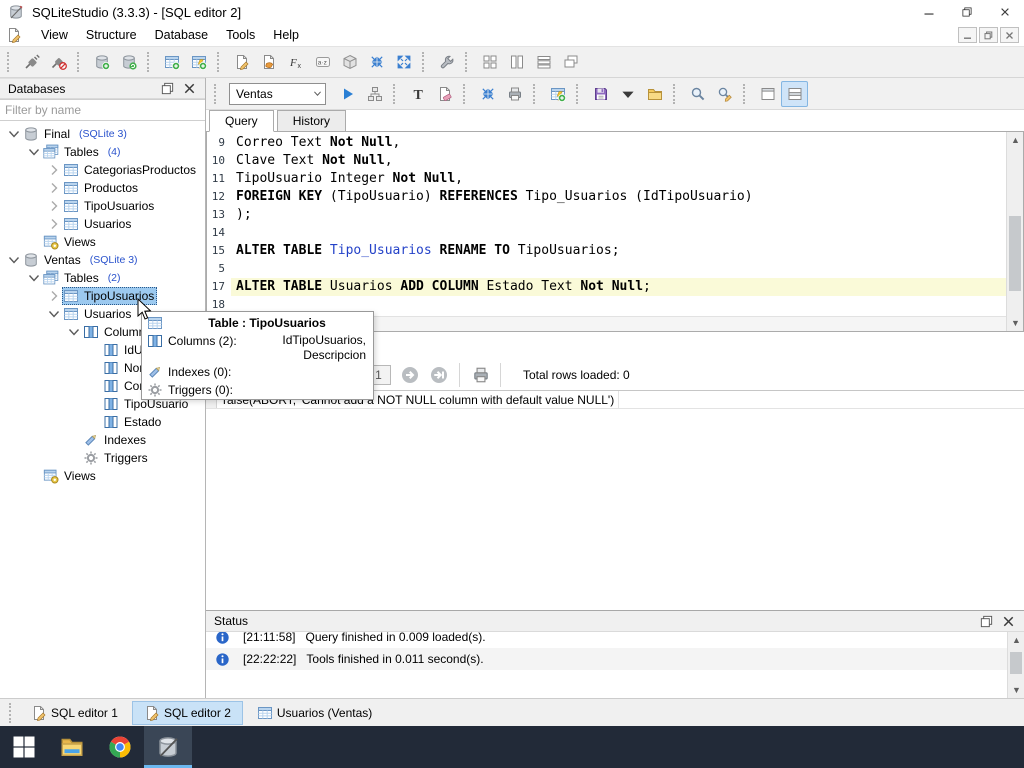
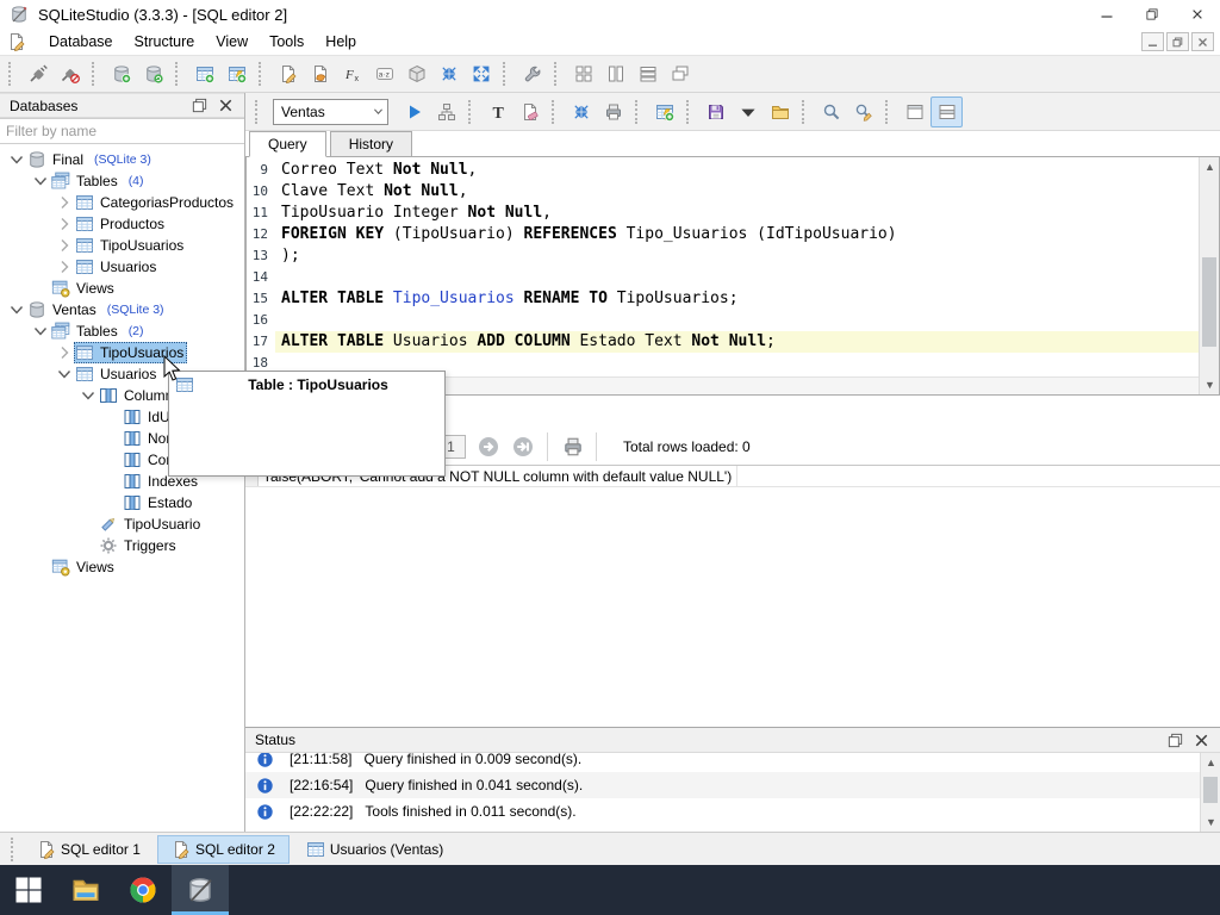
  SQLiteStudio (3.3.3) - [SQL editor 2]
- View
+ Database
  Structure
- Database
+ View
  Tools
  Help
  F
  Databases
  Filter by name
  Final
  (SQLite 3)
  Tables
  (4)
  CategoriasProductos
  Productos
  TipoUsuarios
  Usuarios
  Views
  Ventas
  (SQLite 3)
  Tables
  (2)
  TipoUsuarios
  Usuarios
  Colum
- TipoUsuario
+ Indexes
  Estado
- Indexes
+ TipoUsuario
  Triggers
  Views
  Ventas
  T
  Query
  History
  9
  Correo Text Not Null,
  10
  Clave Text Not Null,
  11
  TipoUsuario Integer Not Null,
  12
  FOREIGN KEY (TipoUsuario) REFERENCES Tipo_Usuarios (IdTipoUsuario)
  13
  );
  14
  15
  ALTER TABLE Tipo_Usuarios RENAME TO TipoUsuarios;
- 5
+ 16
  17
  ALTER TABLE Usuarios ADD COLUMN Estado Text Not Null;
  18
  ▲
  ▼
  1
  Total rows loaded: 0
  Status
  [21:11:58]
- Query finished in 0.009 loaded(s).
+ Query finished in 0.009 second(s).
+ [22:16:54]
+ Query finished in 0.041 second(s).
  [22:22:22]
  Tools finished in 0.011 second(s).
  ▲
  ▼
  SQL editor 1
  SQL editor 2
  Usuarios (Ventas)
  Table : TipoUsuarios
- Columns (2):
- IdTipoUsuarios,
- Descripcion
- Indexes (0):
- Triggers (0):
